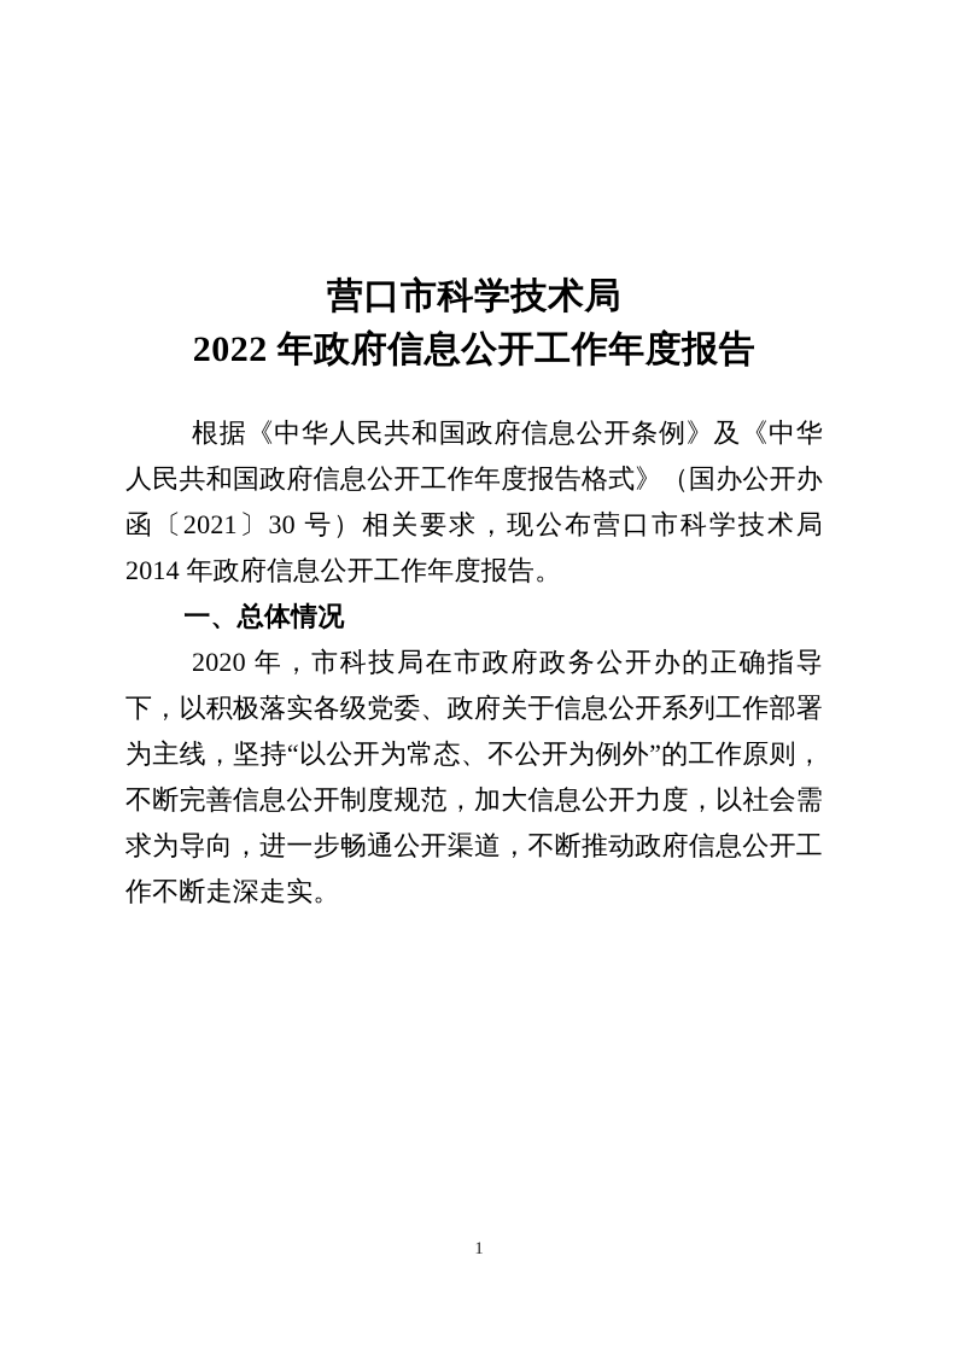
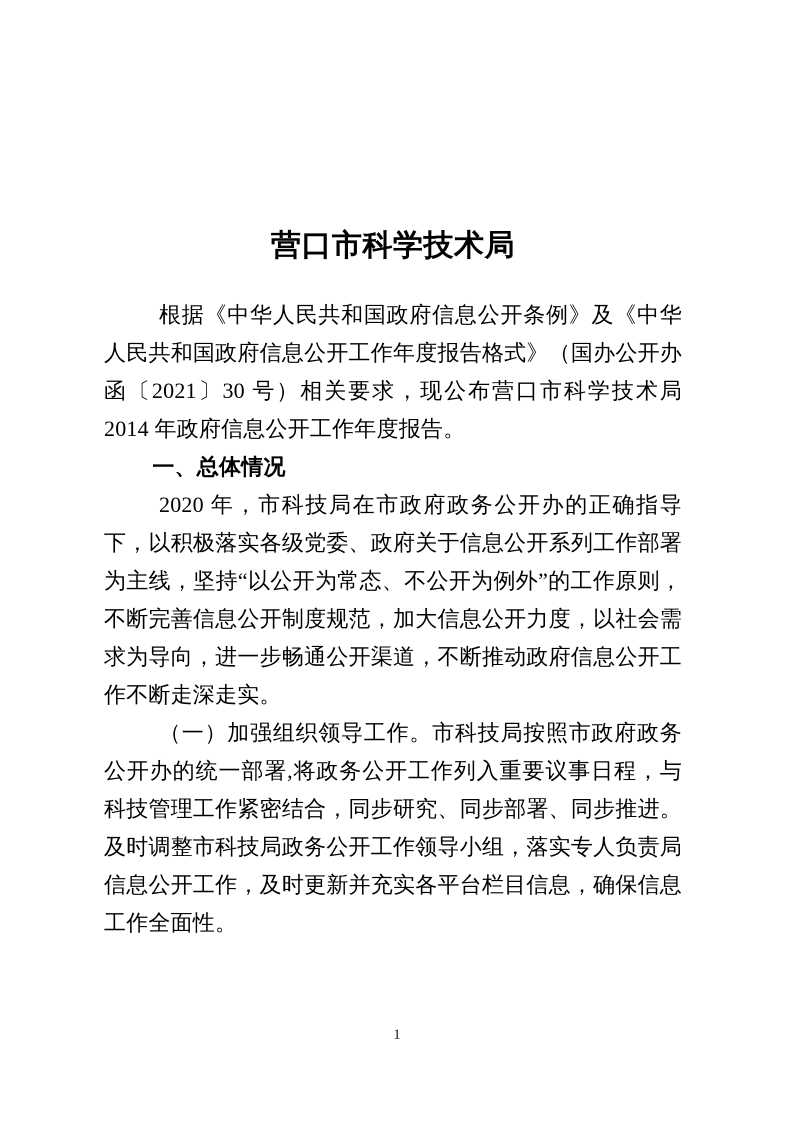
  营口市科学技术局
- 2022 年政府信息公开工作年度报告
  根据《中华人民共和国政府信息公开条例》及《中华人民共和国政府信息公开工作年度报告格式》（国办公开办函〔2021〕30 号）相关要求，现公布营口市科学技术局 2014 年政府信息公开工作年度报告。
  一、总体情况
  2020 年，市科技局在市政府政务公开办的正确指导下，以积极落实各级党委、政府关于信息公开系列工作部署为主线，坚持“以公开为常态、不公开为例外”的工作原则，不断完善信息公开制度规范，加大信息公开力度，以社会需求为导向，进一步畅通公开渠道，不断推动政府信息公开工作不断走深走实。
+ （一）加强组织领导工作。市科技局按照市政府政务公开办的统一部署,将政务公开工作列入重要议事日程，与科技管理工作紧密结合，同步研究、同步部署、同步推进。及时调整市科技局政务公开工作领导小组，落实专人负责局信息公开工作，及时更新并充实各平台栏目信息，确保信息工作全面性。
  1
